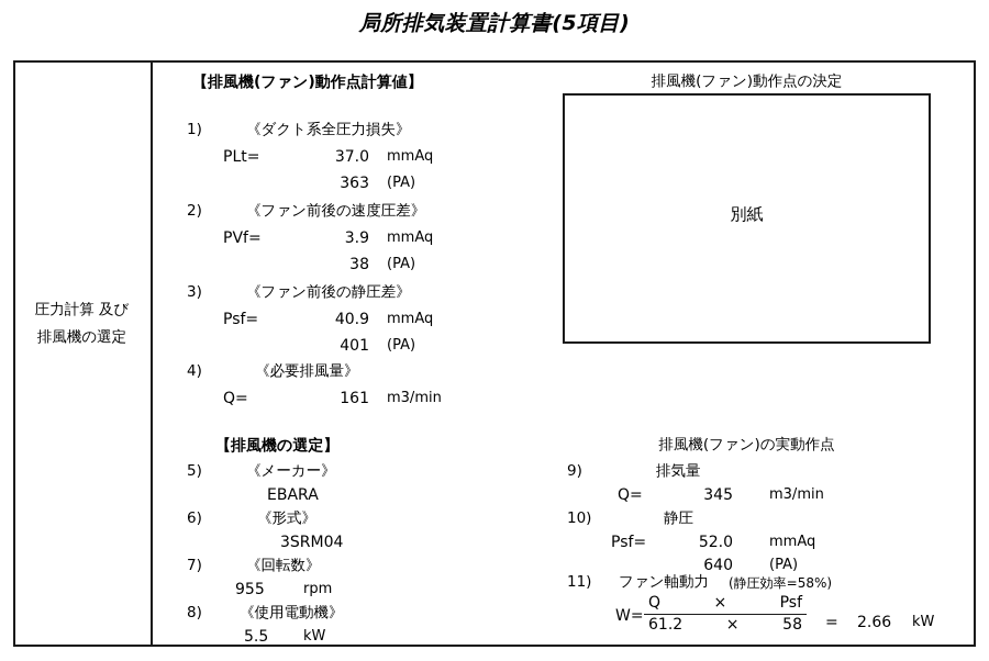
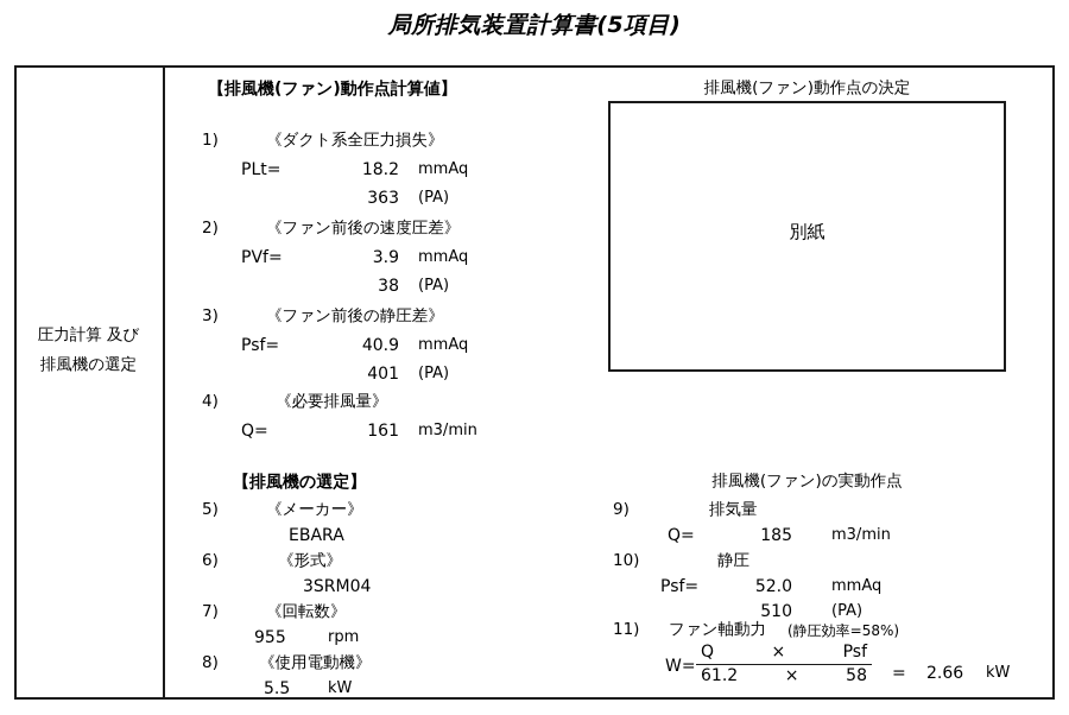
  局所排気装置計算書(5項目)
  圧力計算 及び
  排風機の選定
  【排風機(ファン)動作点計算値】
  1)
  《ダクト系全圧力損失》
  PLt=
- 37.0
+ 18.2
  mmAq
  363
  (PA)
  2)
  《ファン前後の速度圧差》
  PVf=
  3.9
  mmAq
  38
  (PA)
  3)
  《ファン前後の静圧差》
  Psf=
  40.9
  mmAq
  401
  (PA)
  4)
  《必要排風量》
  Q=
  161
  m3/min
  【排風機の選定】
  5)
  《メーカー》
  EBARA
  6)
  《形式》
  3SRM04
  7)
  《回転数》
  955
  rpm
  8)
  《使用電動機》
  5.5
  kW
  排風機(ファン)動作点の決定
  別紙
  排風機(ファン)の実動作点
  9)
  排気量
  Q=
- 345
+ 185
  m3/min
  10)
  静圧
  Psf=
  52.0
  mmAq
- 640
+ 510
  (PA)
  11)
  ファン軸動力
  (静圧効率=58%)
  W=
  Q
  ×
  Psf
  61.2
  ×
  58
  =
  2.66
  kW
